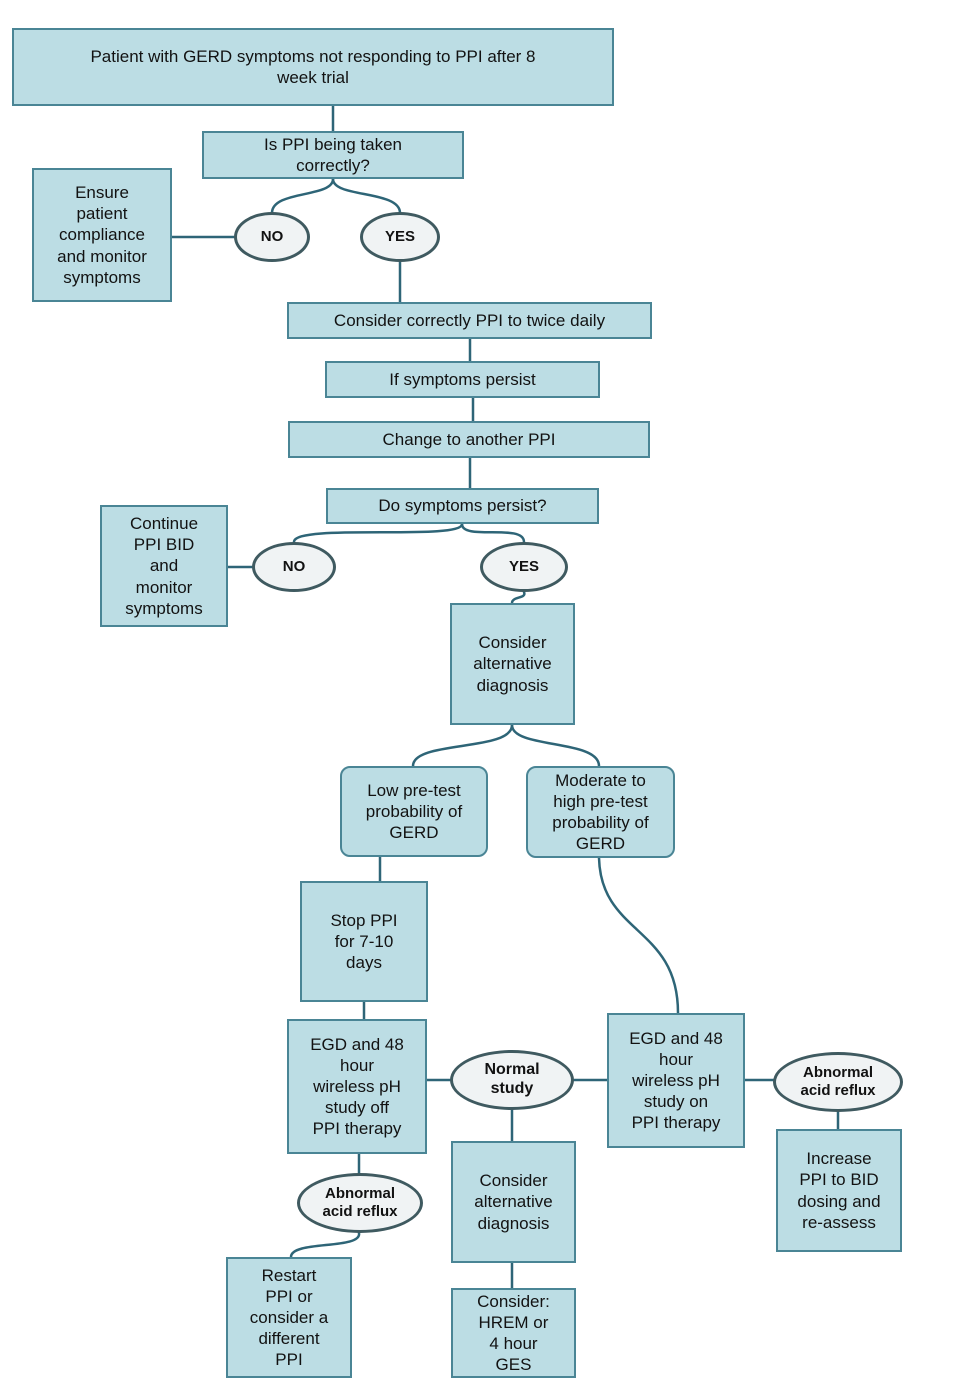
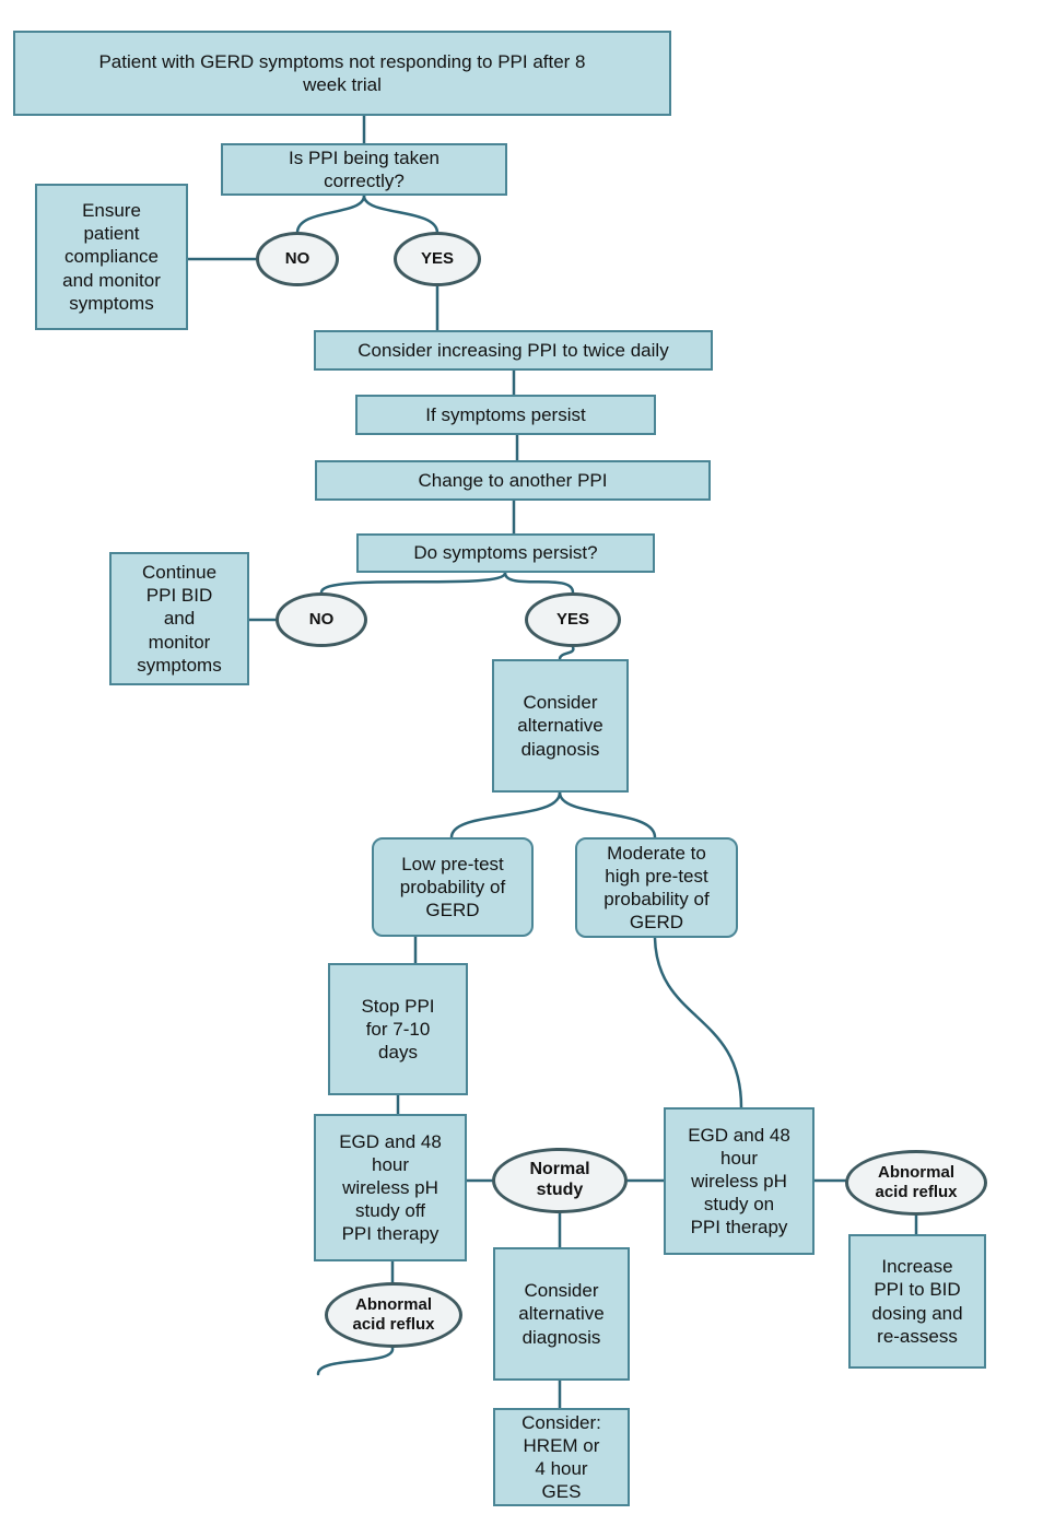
  Patient with GERD symptoms not responding to PPI after 8
  week trial
  Is PPI being taken
  correctly?
  Ensure
  patient
  compliance
  and monitor
  symptoms
  NO
  YES
- Consider correctly PPI to twice daily
+ Consider increasing PPI to twice daily
  If symptoms persist
  Change to another PPI
  Do symptoms persist?
  Continue
  PPI BID
  and
  monitor
  symptoms
  NO
  YES
  Consider
  alternative
  diagnosis
  Low pre-test
  probability of
  GERD
  Moderate to
  high pre-test
  probability of
  GERD
  Stop PPI
  for 7-10
  days
  EGD and 48
  hour
  wireless pH
  study off
  PPI therapy
  Normal
  study
  EGD and 48
  hour
  wireless pH
  study on
  PPI therapy
  Abnormal
  acid reflux
  Increase
  PPI to BID
  dosing and
  re-assess
  Abnormal
  acid reflux
- Restart
- PPI or
- consider a
- different
- PPI
  Consider
  alternative
  diagnosis
  Consider:
  HREM or
  4 hour
  GES
